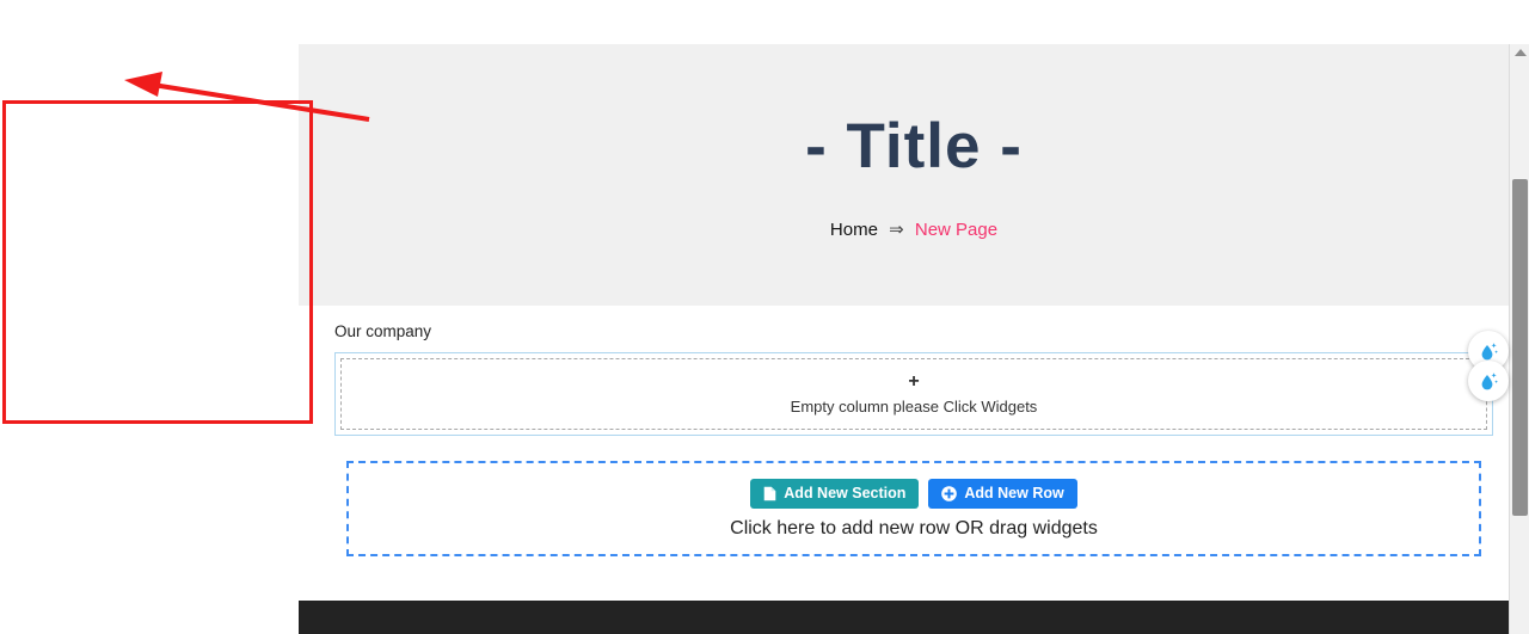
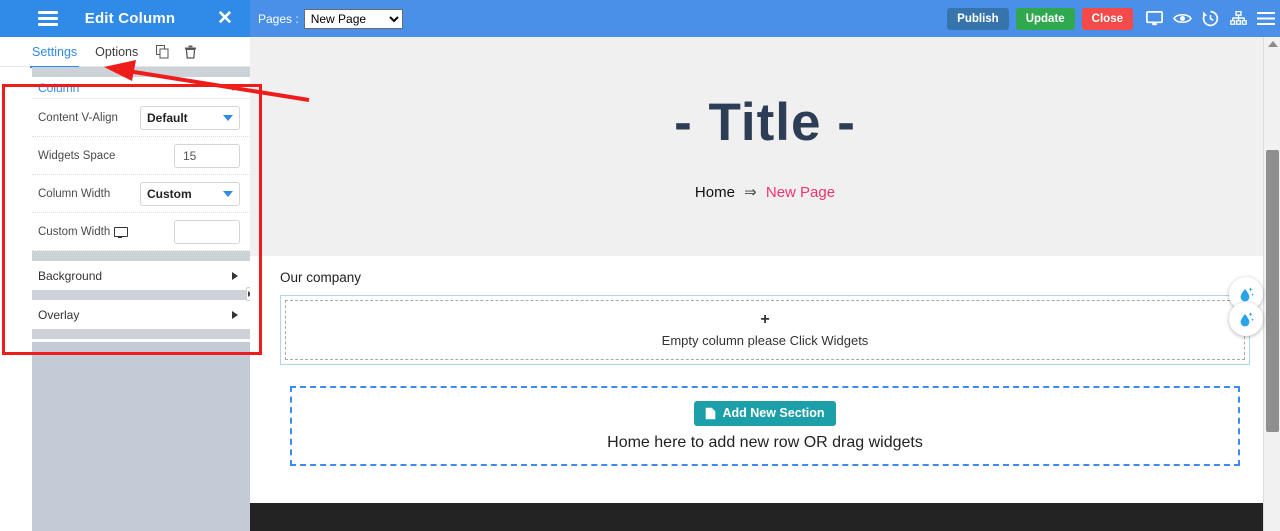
+ Edit Column
+ ✕
+ Settings
+ Options
+ Column
+ Content V-Align
+ Default
+ Widgets Space
+ 15
+ Column Width
+ Custom
+ Custom Width
+ Background
+ Overlay
+ Pages :
+ New Page
+ Publish
+ Update
+ Close
  - Title -
  Home ⇒ New Page
  Our company
  +
  Empty column please Click Widgets
  Add New Section
- Add New Row
- Click here to add new row OR drag widgets
+ Home here to add new row OR drag widgets
